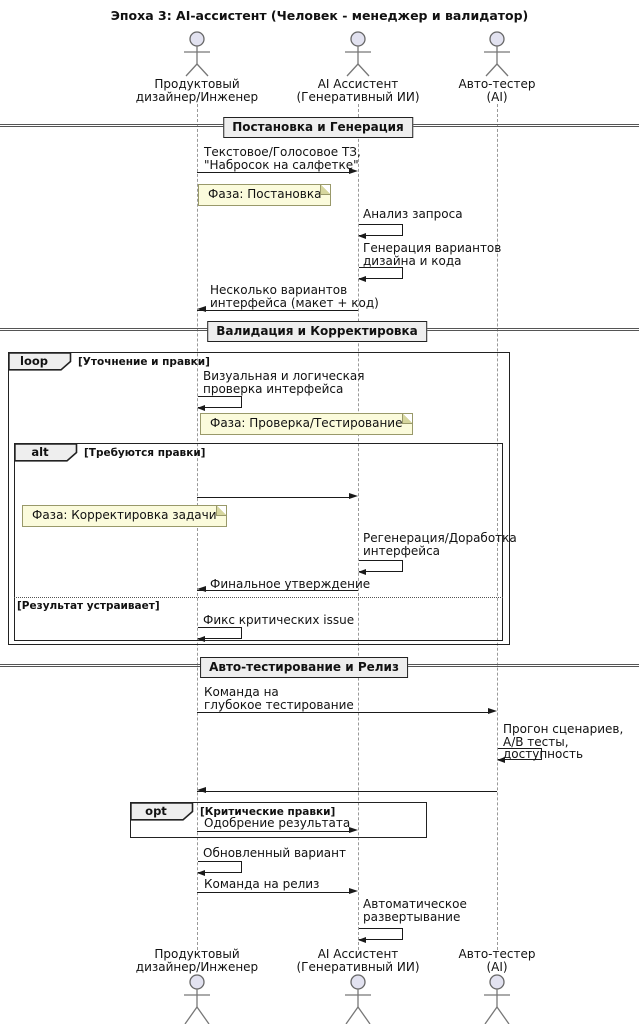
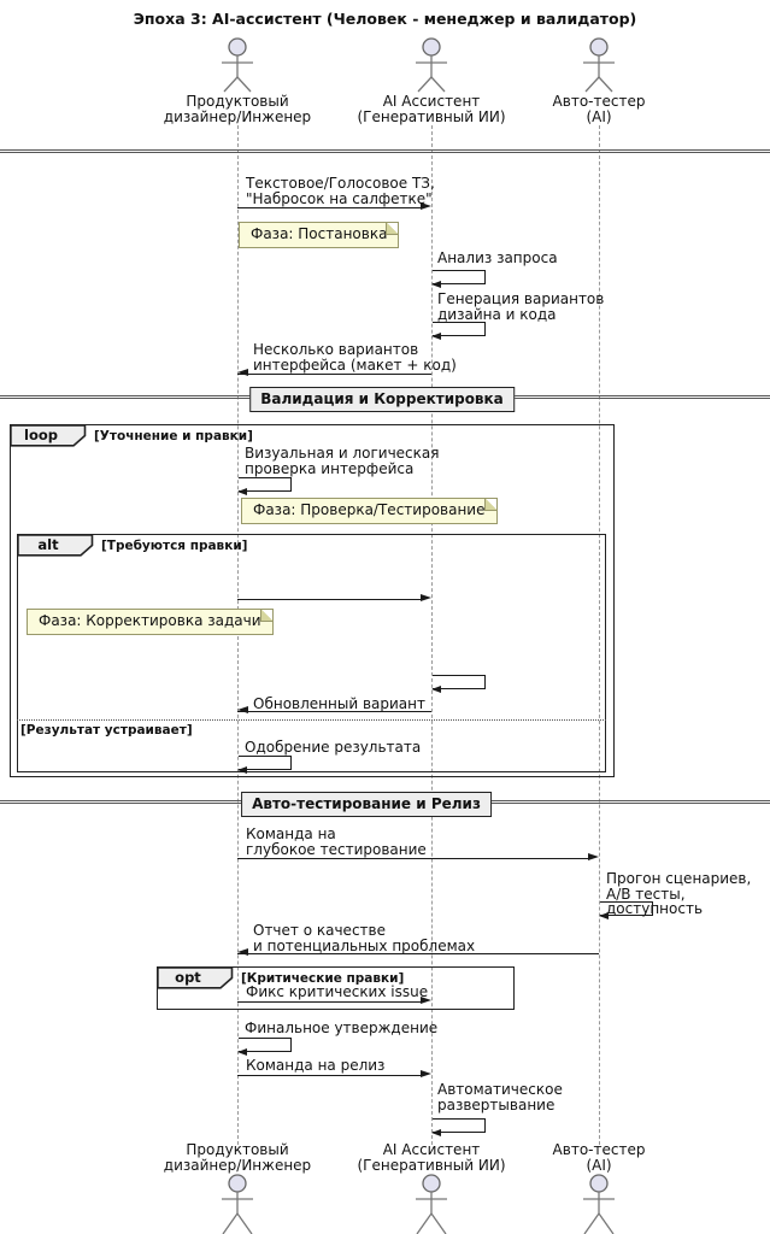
  Эпоха 3: AI-ассистент (Человек - менеджер и валидатор)
  Продуктовый
  дизайнер/Инженер
  AI Ассистент
  (Генеративный ИИ)
  Авто-тестер
  (AI)
- Постановка и Генерация
  Валидация и Корректировка
  Авто-тестирование и Релиз
  loop
  [Уточнение и правки]
  alt
  [Требуются правки]
  [Результат устраивает]
  opt
  [Критические правки]
  Фаза: Постановка
  Фаза: Проверка/Тестирование
  Фаза: Корректировка задачи
  Текстовое/Голосовое ТЗ,
  "Набросок на салфетке"
  Анализ запроса
  Генерация вариантов
  дизайна и кода
  Несколько вариантов
  интерфейса (макет + код)
  Визуальная и логическая
  проверка интерфейса
- Регенерация/Доработка
- интерфейса
- Финальное утверждение
+ Обновленный вариант
- Фикс критических issue
+ Одобрение результата
  Команда на
  глубокое тестирование
  Прогон сценариев,
  A/B тесты, доступность
+ Отчет о качестве
+ и потенциальных проблемах
- Одобрение результата
+ Фикс критических issue
- Обновленный вариант
+ Финальное утверждение
  Команда на релиз
  Автоматическое
  развертывание
  Продуктовый
  дизайнер/Инженер
  AI Ассистент
  (Генеративный ИИ)
  Авто-тестер
  (AI)
